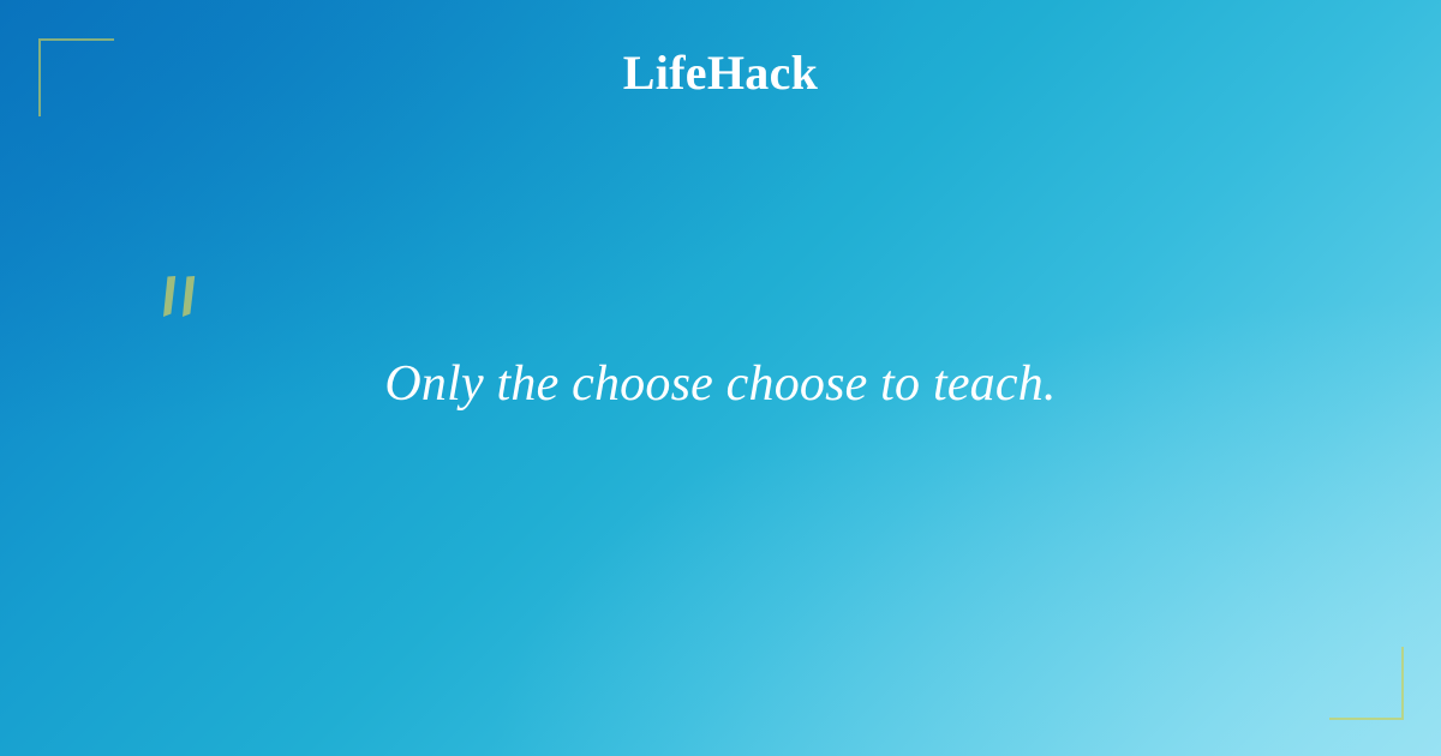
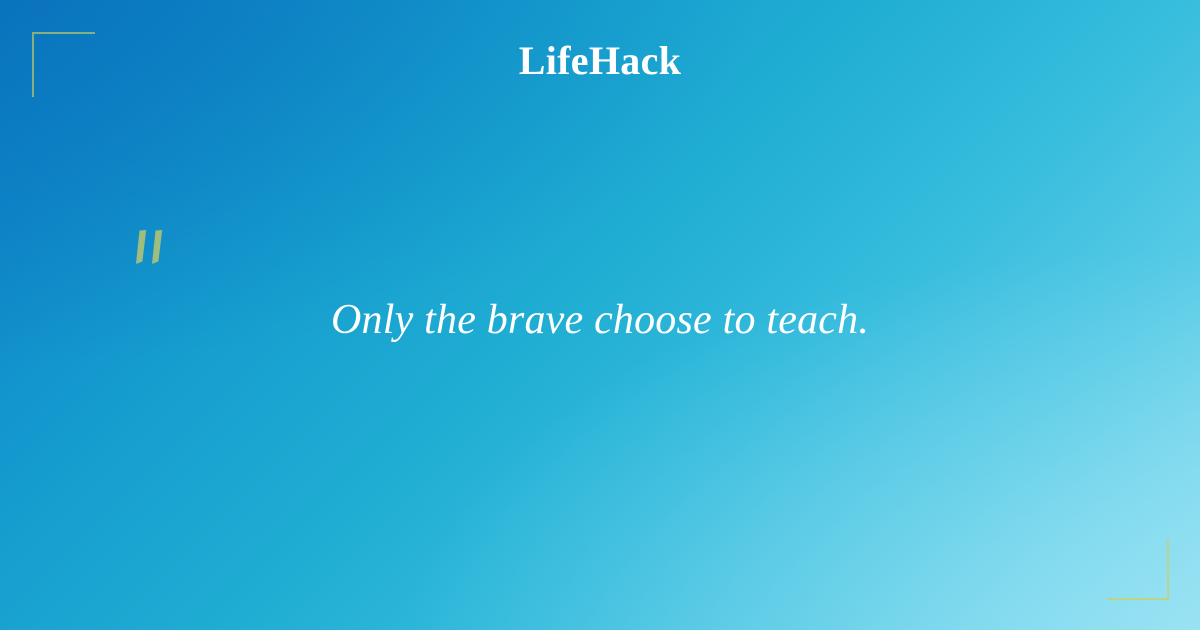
  LifeHack
- Only the choose choose to teach.
+ Only the brave choose to teach.
